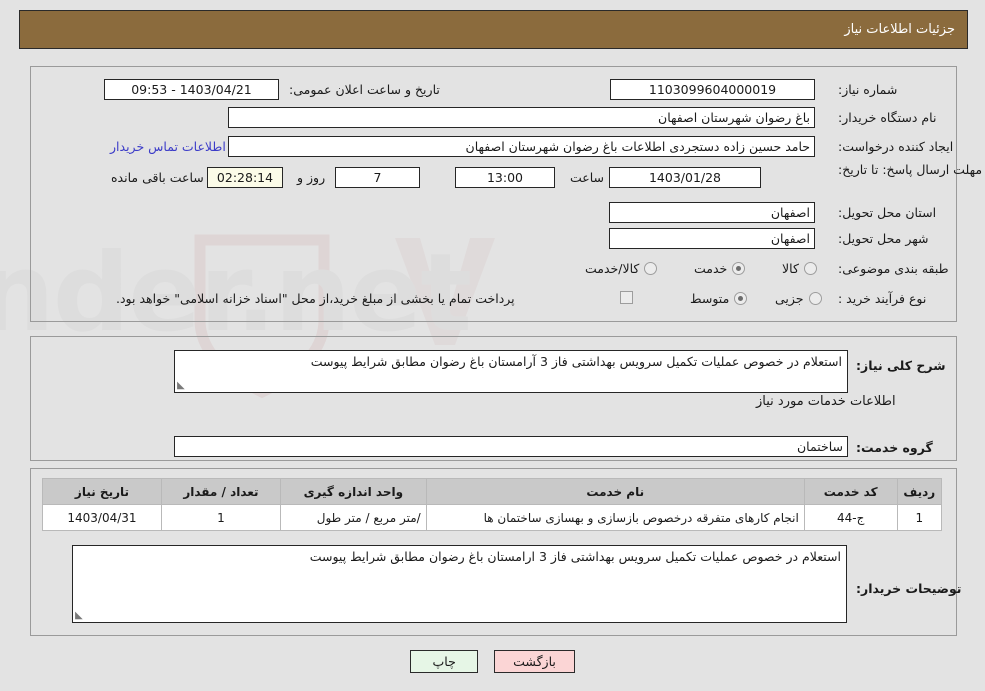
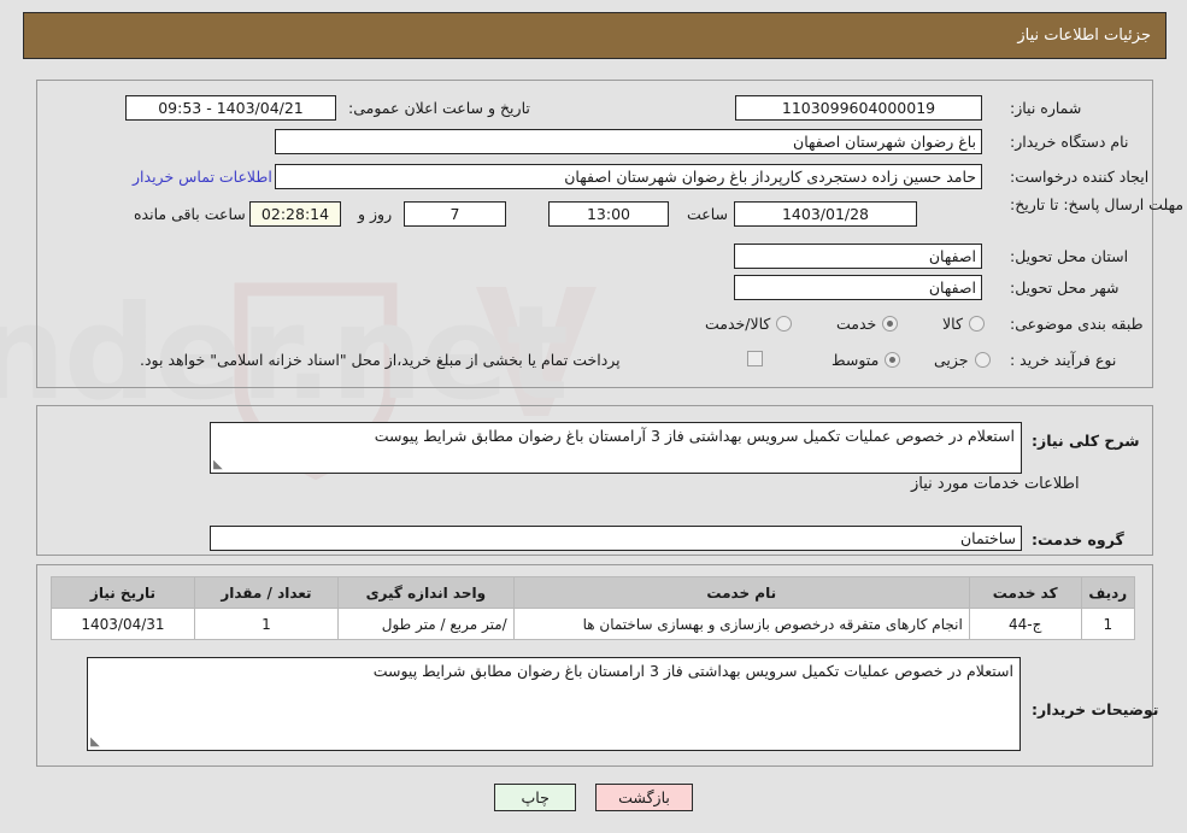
  جزئیات اطلاعات نیاز
  شماره نیاز:
  1103099604000019
  تاریخ و ساعت اعلان عمومی:
  1403/04/21 - 09:53
  نام دستگاه خریدار:
  باغ رضوان شهرستان اصفهان
  ایجاد کننده درخواست:
- حامد حسین زاده دستجردی اطلاعات باغ رضوان شهرستان اصفهان
+ حامد حسین زاده دستجردی کارپرداز باغ رضوان شهرستان اصفهان
  اطلاعات تماس خریدار
  مهلت ارسال پاسخ: تا تاریخ:
  1403/01/28
  ساعت
  13:00
  7
  روز و
  02:28:14
  ساعت باقی مانده
  استان محل تحویل:
  اصفهان
  شهر محل تحویل:
  اصفهان
  طبقه بندی موضوعی:
  کالا
  خدمت
  کالا/خدمت
  نوع فرآیند خرید :
  جزیی
  متوسط
  پرداخت تمام یا بخشی از مبلغ خرید،از محل "اسناد خزانه اسلامی" خواهد بود.
  شرح کلی نیاز:
  استعلام در خصوص عملیات تکمیل سرویس بهداشتی فاز 3 آرامستان باغ رضوان مطابق شرایط پیوست
  اطلاعات خدمات مورد نیاز
  گروه خدمت:
  ساختمان
  ردیف	کد خدمت	نام خدمت	واحد اندازه گیری	تعداد / مقدار	تاریخ نیاز
  1	ج-44	انجام کارهای متفرقه درخصوص بازسازی و بهسازی ساختمان ها	/متر مربع / متر طول	1	1403/04/31
  توضیحات خریدار:
  استعلام در خصوص عملیات تکمیل سرویس بهداشتی فاز 3 ارامستان باغ رضوان مطابق شرایط پیوست
  بازگشت
  چاپ
